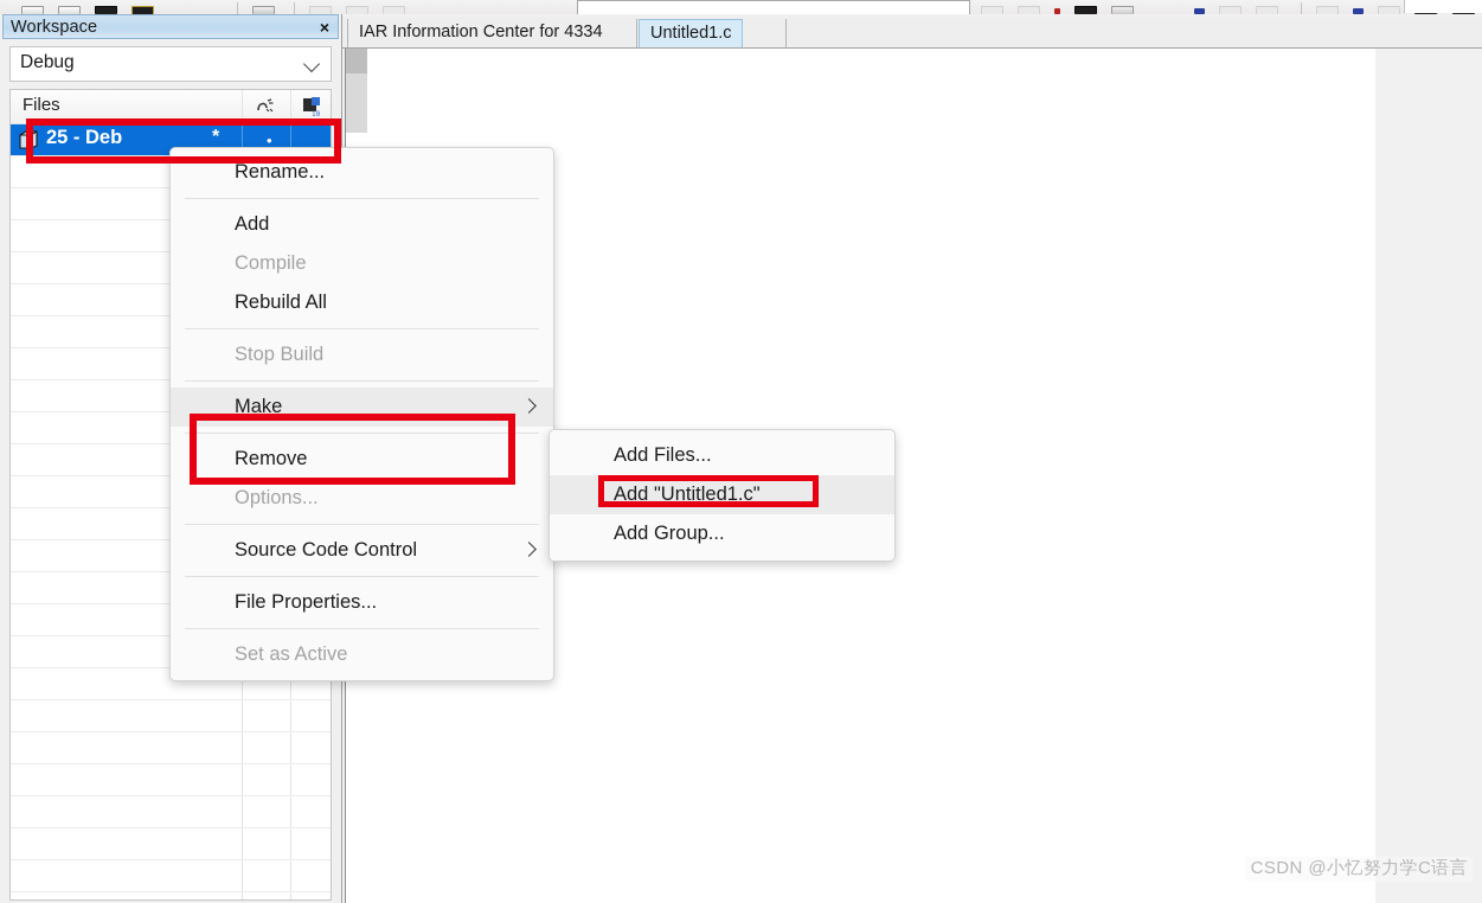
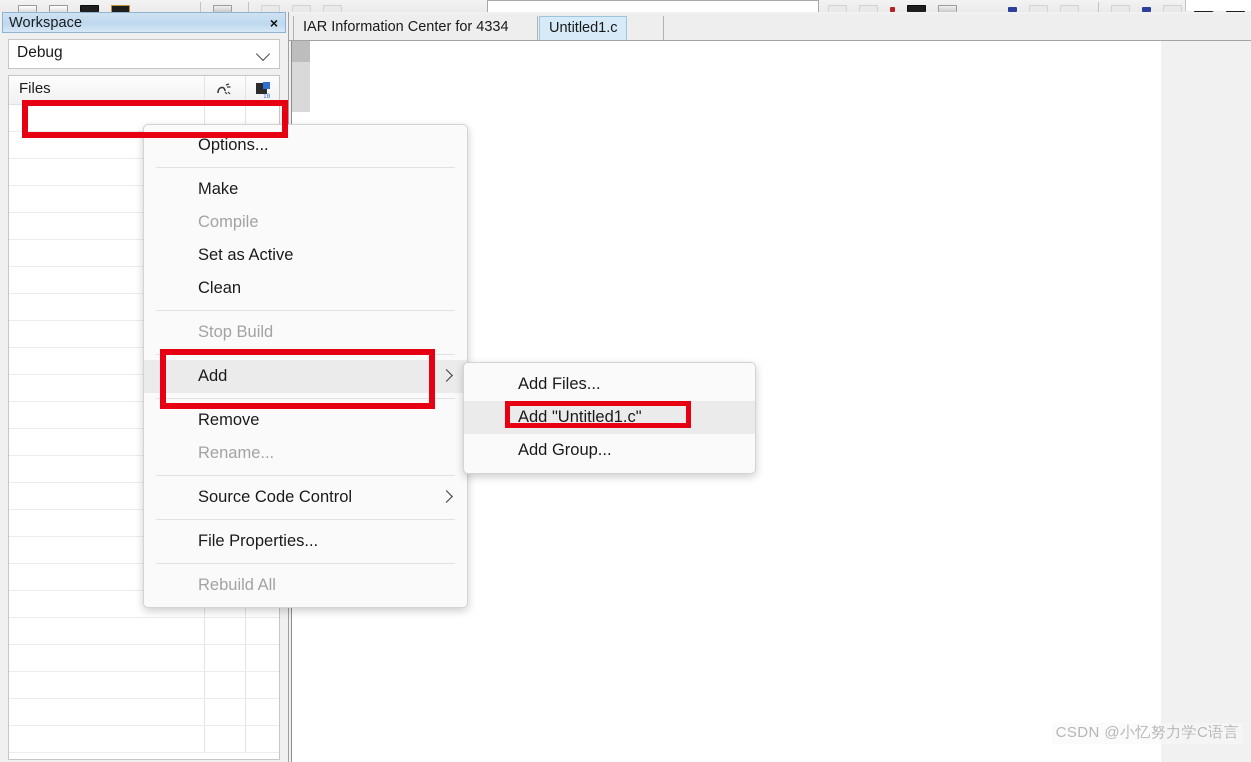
  Workspace
  ×
  Debug
  Files
- 25 - Deb
- *
- •
  IAR Information Center for 4334
  Untitled1.c
- Rename...
+ Options...
- Add
+ Make
  Compile
- Rebuild All
+ Set as Active
+ Clean
  Stop Build
- Make
+ Add
  Remove
- Options...
+ Rename...
  Source Code Control
  File Properties...
- Set as Active
+ Rebuild All
  Add Files...
  Add "Untitled1.c"
  Add Group...
  CSDN @小忆努力学C语言
